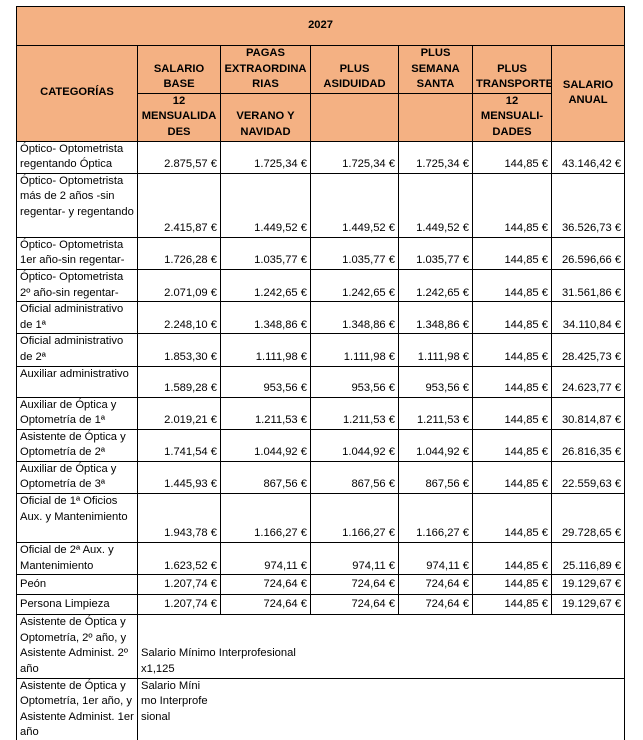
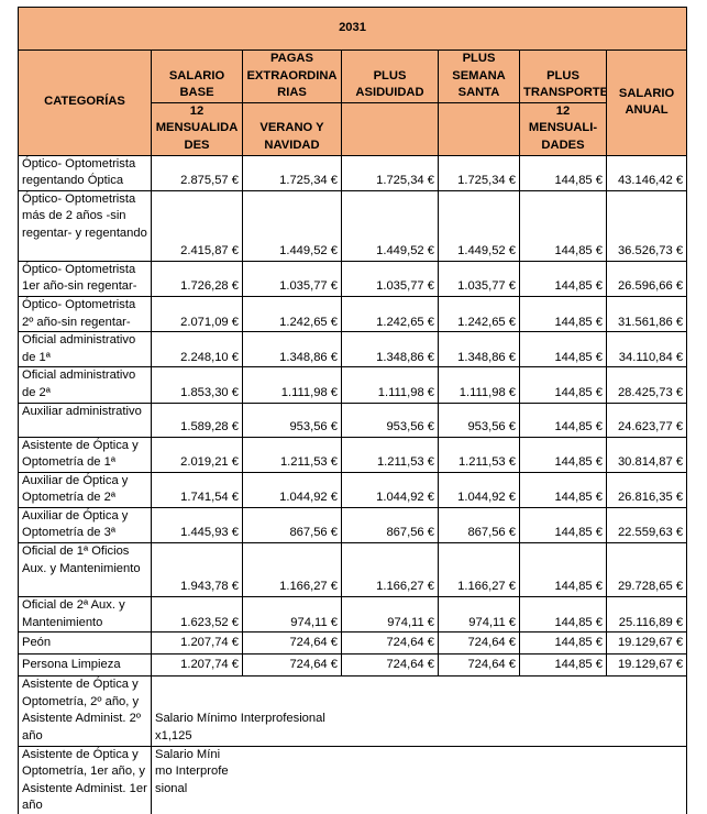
- 2027
+ 2031
  CATEGORÍAS	SALARIO BASE	PAGAS EXTRAORDINA RIAS	PLUS ASIDUIDAD	PLUS SEMANA SANTA	PLUS TRANSPORTE	SALARIO ANUAL
  12 MENSUALIDA DES	VERANO Y NAVIDAD			12 MENSUALI- DADES
  Óptico- Optometrista regentando Óptica	2.875,57 €	1.725,34 €	1.725,34 €	1.725,34 €	144,85 €	43.146,42 €
  Óptico- Optometrista más de 2 años -sin regentar- y regentando	2.415,87 €	1.449,52 €	1.449,52 €	1.449,52 €	144,85 €	36.526,73 €
  Óptico- Optometrista 1er año-sin regentar-	1.726,28 €	1.035,77 €	1.035,77 €	1.035,77 €	144,85 €	26.596,66 €
  Óptico- Optometrista 2º año-sin regentar-	2.071,09 €	1.242,65 €	1.242,65 €	1.242,65 €	144,85 €	31.561,86 €
  Oficial administrativo de 1ª	2.248,10 €	1.348,86 €	1.348,86 €	1.348,86 €	144,85 €	34.110,84 €
  Oficial administrativo de 2ª	1.853,30 €	1.111,98 €	1.111,98 €	1.111,98 €	144,85 €	28.425,73 €
  Auxiliar administrativo	1.589,28 €	953,56 €	953,56 €	953,56 €	144,85 €	24.623,77 €
- Auxiliar de Óptica y Optometría de 1ª	2.019,21 €	1.211,53 €	1.211,53 €	1.211,53 €	144,85 €	30.814,87 €
+ Asistente de Óptica y Optometría de 1ª	2.019,21 €	1.211,53 €	1.211,53 €	1.211,53 €	144,85 €	30.814,87 €
- Asistente de Óptica y Optometría de 2ª	1.741,54 €	1.044,92 €	1.044,92 €	1.044,92 €	144,85 €	26.816,35 €
+ Auxiliar de Óptica y Optometría de 2ª	1.741,54 €	1.044,92 €	1.044,92 €	1.044,92 €	144,85 €	26.816,35 €
  Auxiliar de Óptica y Optometría de 3ª	1.445,93 €	867,56 €	867,56 €	867,56 €	144,85 €	22.559,63 €
  Oficial de 1ª Oficios Aux. y Mantenimiento	1.943,78 €	1.166,27 €	1.166,27 €	1.166,27 €	144,85 €	29.728,65 €
  Oficial de 2ª Aux. y Mantenimiento	1.623,52 €	974,11 €	974,11 €	974,11 €	144,85 €	25.116,89 €
  Peón	1.207,74 €	724,64 €	724,64 €	724,64 €	144,85 €	19.129,67 €
  Persona Limpieza	1.207,74 €	724,64 €	724,64 €	724,64 €	144,85 €	19.129,67 €
  Asistente de Óptica y Optometría, 2º año, y Asistente Administ. 2º año	Salario Mínimo Interprofesional x1,125
  Asistente de Óptica y Optometría, 1er año, y Asistente Administ. 1er año	Salario Mínimo Interprofesional
